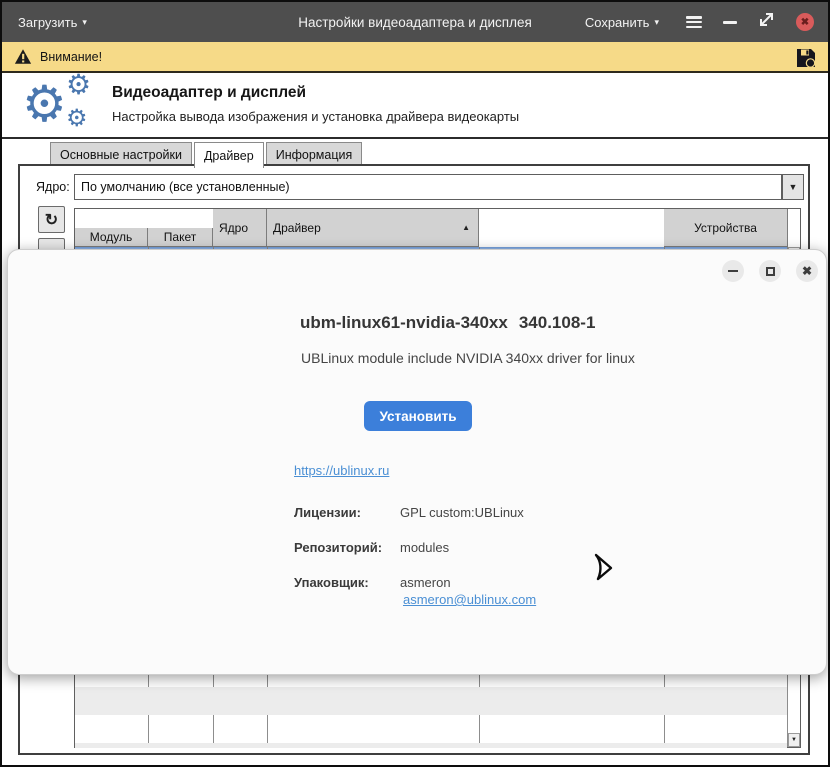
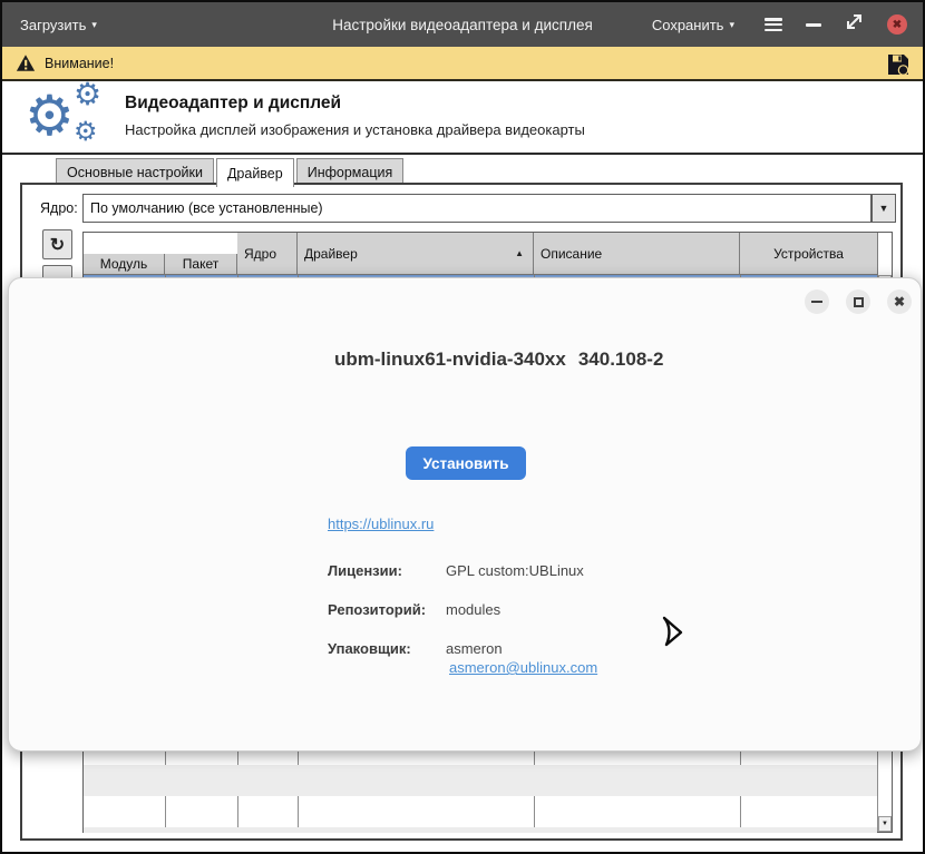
  Загрузить
  ▾
  Настройки видеоадаптера и дисплея
  Сохранить
  ▾
  ✖
  Внимание!
  ⚙
  ⚙
  ⚙
  Видеоадаптер и дисплей
- Настройка вывода изображения и установка драйвера видеокарты
+ Настройка дисплей изображения и установка драйвера видеокарты
  Основные настройки
  Драйвер
  Информация
  Ядро:
  По умолчанию (все установленные)
  ▼
  ↻
  Ядро
  Драйвер
  ▲
+ Описание
  Устройства
  Модуль
  Пакет
  ✖
  ubm-linux61-nvidia-340xx
- 340.108-1
+ 340.108-2
- UBLinux module include NVIDIA 340xx driver for linux
  Установить
  https://ublinux.ru
  Лицензии:
  GPL custom:UBLinux
  Репозиторий:
  modules
  Упаковщик:
  asmeron
  asmeron@ublinux.com
